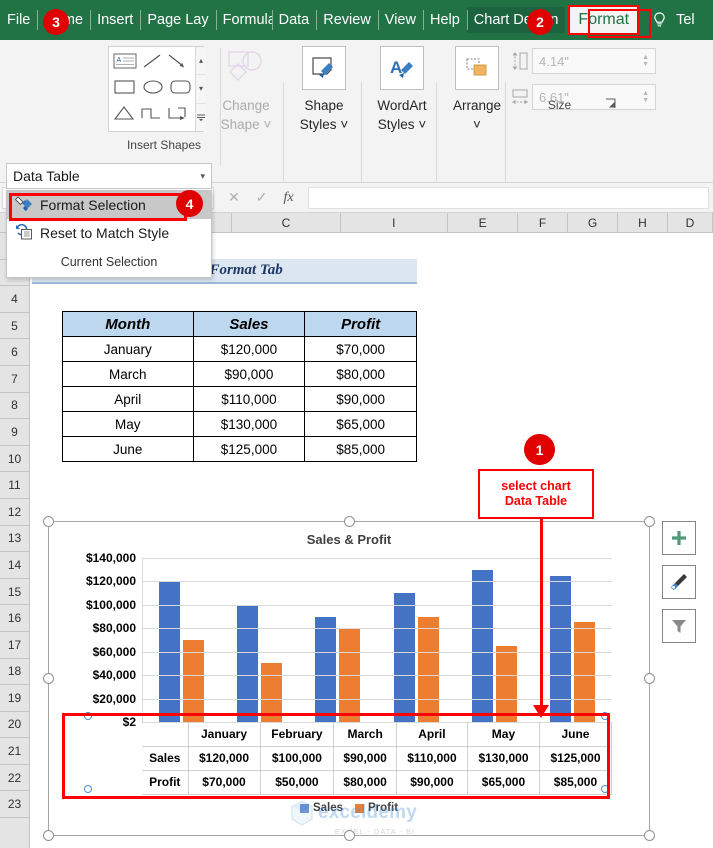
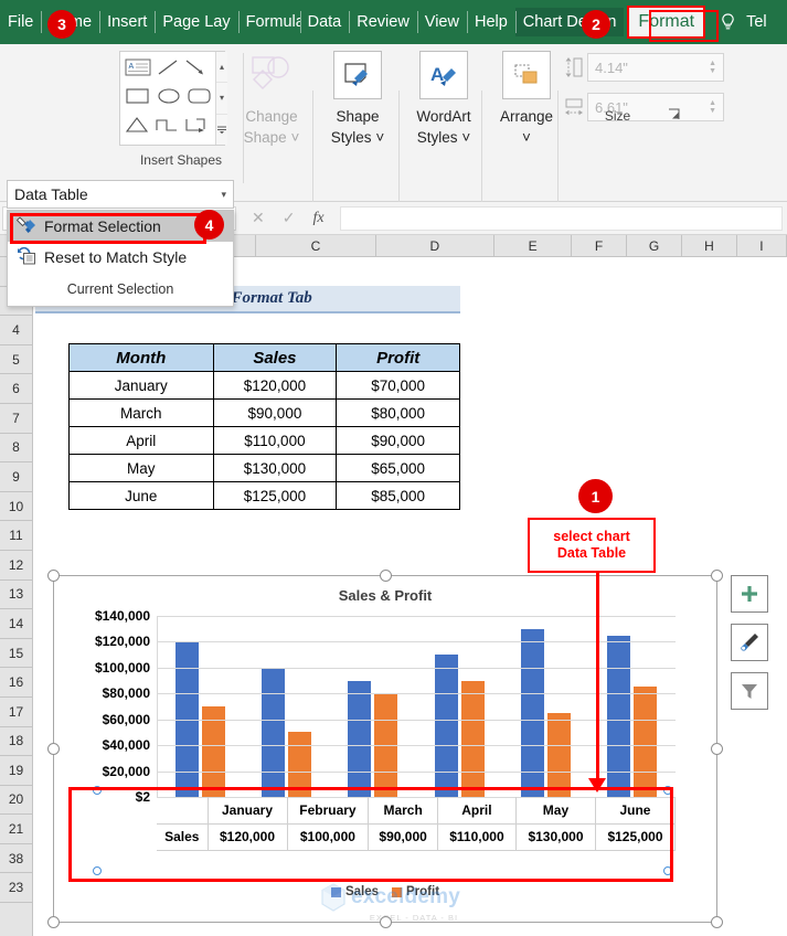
  File
  Insert
  Page Lay
  Formul
  Data
  Review
  View
  Help
  Format
  Tel
  ▴
  ▾
  Insert Shapes
  Change
  Shape ˅
  Shape
  Styles ˅
  A
  WordArt
  Styles ˅
  Arrange
  ˅
  4.14"
  6.61"
  Size
  ✕
  ✓
  fx
  C
- I
+ D
  E
  F
  G
  H
- D
+ I
  4
  5
  6
  7
  8
  9
  10
  11
  12
  13
  14
  15
  16
  17
  18
  19
  20
  21
- 22
+ 38
  23
  Month	Sales	Profit
  January	$120,000	$70,000
  March	$90,000	$80,000
  April	$110,000	$90,000
  May	$130,000	$65,000
  June	$125,000	$85,000
  Sales & Profit
  $140,000
  $120,000
  $100,000
  $80,000
  $60,000
  $40,000
  $20,000
  $2
  	January	February	March	April	May	June
  Sales	$120,000	$100,000	$90,000	$110,000	$130,000	$125,000
- Profit	$70,000	$50,000	$80,000	$90,000	$65,000	$85,000
  Sales
  Profit
  Data Table
  ▾
  Format Selection
  Reset to Match Style
  Current Selection
  3
  2
  4
  1
  select chart
  Data Table
  exceldemy
  EEL - DATA - BI
